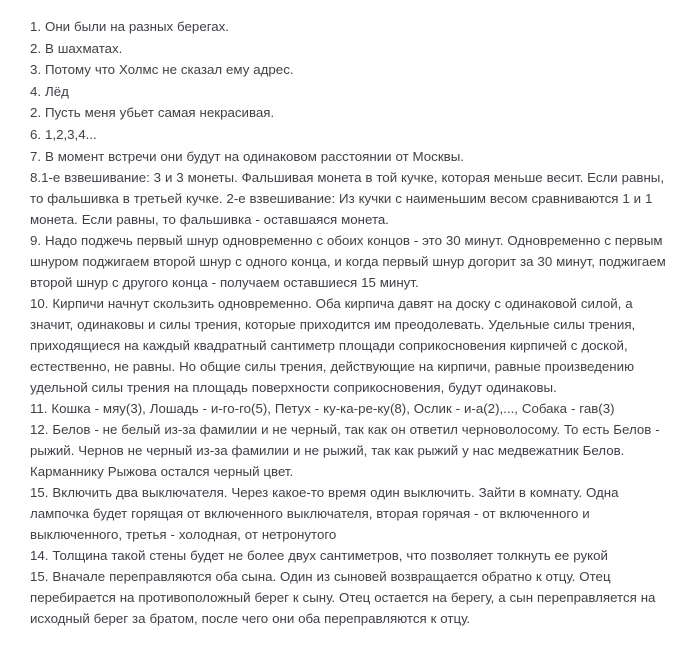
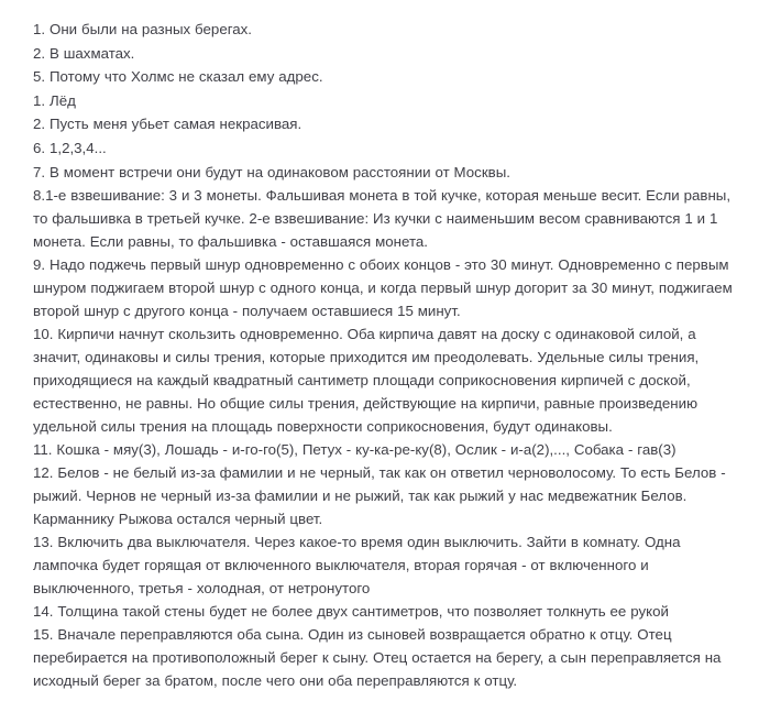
  1. Они были на разных берегах.
  2. В шахматах.
- 3. Потому что Холмс не сказал ему адрес.
+ 5. Потому что Холмс не сказал ему адрес.
- 4. Лёд
+ 1. Лёд
  2. Пусть меня убьет самая некрасивая.
  6. 1,2,3,4...
  7. В момент встречи они будут на одинаковом расстоянии от Москвы.
  8.1-е взвешивание: 3 и 3 монеты. Фальшивая монета в той кучке, которая меньше весит. Если равны, то фальшивка в третьей кучке. 2-е взвешивание: Из кучки с наименьшим весом сравниваются 1 и 1 монета. Если равны, то фальшивка - оставшаяся монета.
  9. Надо поджечь первый шнур одновременно с обоих концов - это 30 минут. Одновременно с первым шнуром поджигаем второй шнур с одного конца, и когда первый шнур догорит за 30 минут, поджигаем второй шнур с другого конца - получаем оставшиеся 15 минут.
  10. Кирпичи начнут скользить одновременно. Оба кирпича давят на доску с одинаковой силой, а значит, одинаковы и силы трения, которые приходится им преодолевать. Удельные силы трения, приходящиеся на каждый квадратный сантиметр площади соприкосновения кирпичей с доской, естественно, не равны. Но общие силы трения, действующие на кирпичи, равные произведению удельной силы трения на площадь поверхности соприкосновения, будут одинаковы.
  11. Кошка - мяу(3), Лошадь - и-го-го(5), Петух - ку-ка-ре-ку(8), Ослик - и-а(2),..., Собака - гав(3)
  12. Белов - не белый из-за фамилии и не черный, так как он ответил черноволосому. То есть Белов - рыжий. Чернов не черный из-за фамилии и не рыжий, так как рыжий у нас медвежатник Белов. Карманнику Рыжова остался черный цвет.
- 15. Включить два выключателя. Через какое-то время один выключить. Зайти в комнату. Одна лампочка будет горящая от включенного выключателя, вторая горячая - от включенного и выключенного, третья - холодная, от нетронутого
+ 13. Включить два выключателя. Через какое-то время один выключить. Зайти в комнату. Одна лампочка будет горящая от включенного выключателя, вторая горячая - от включенного и выключенного, третья - холодная, от нетронутого
  14. Толщина такой стены будет не более двух сантиметров, что позволяет толкнуть ее рукой
  15. Вначале переправляются оба сына. Один из сыновей возвращается обратно к отцу. Отец перебирается на противоположный берег к сыну. Отец остается на берегу, а сын переправляется на исходный берег за братом, после чего они оба переправляются к отцу.
